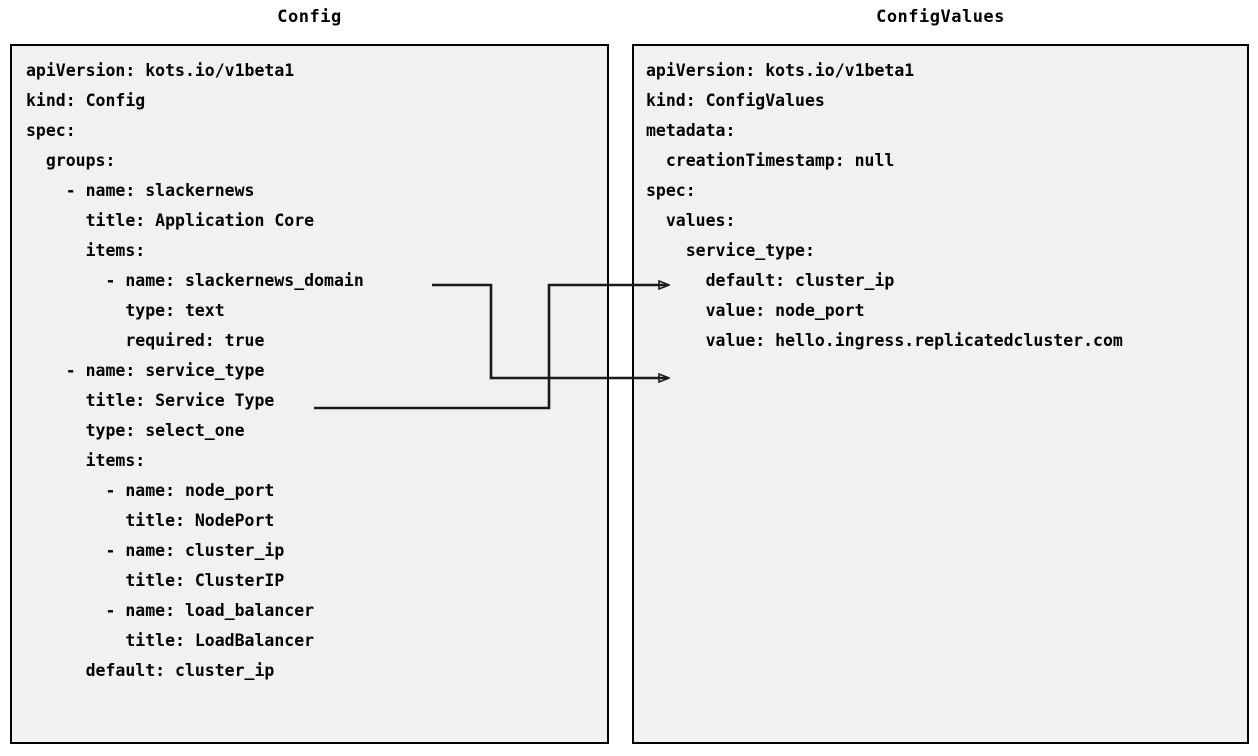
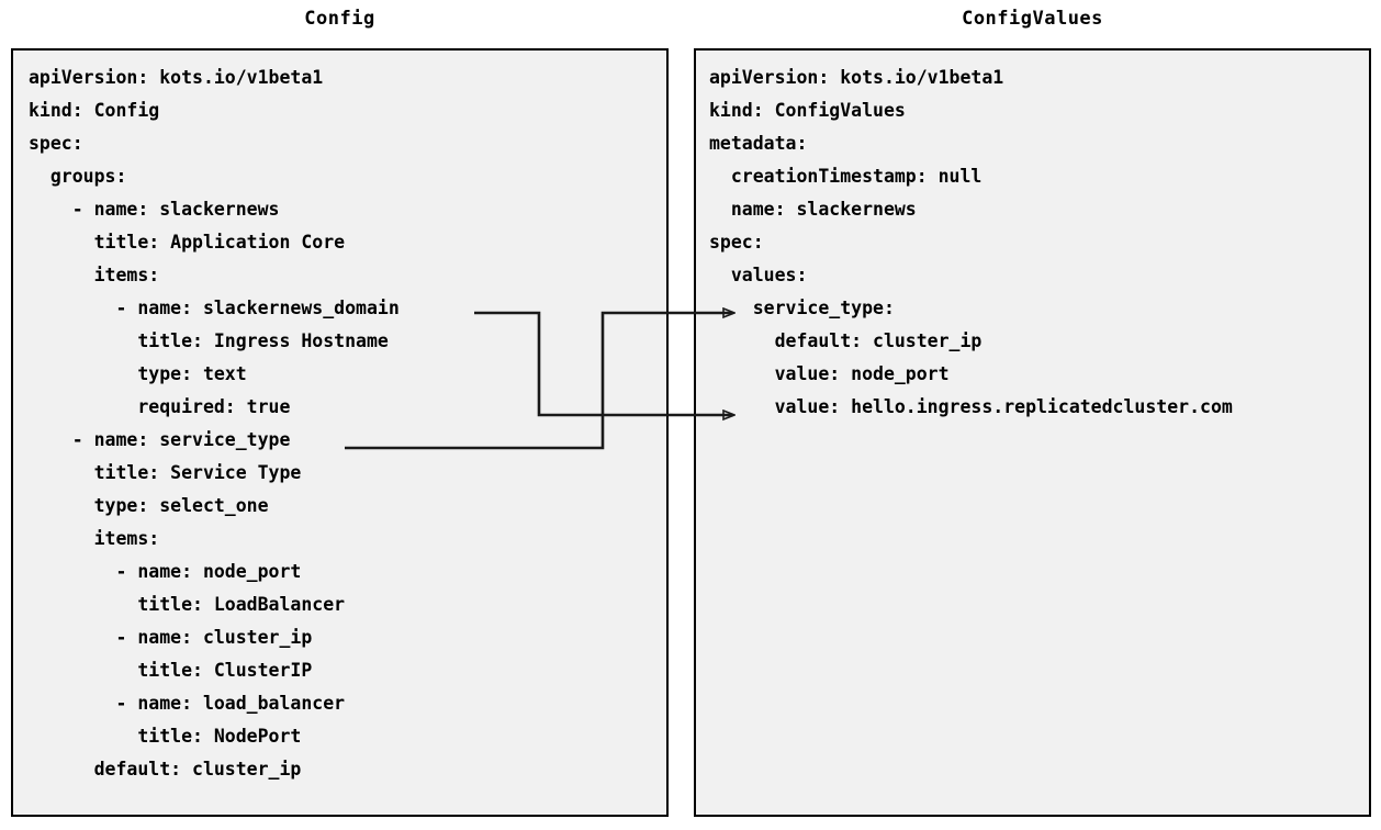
  Config
  apiVersion: kots.io/v1beta1
  kind: Config
  spec:
  groups:
  - name: slackernews
  title: Application Core
  items:
  - name: slackernews_domain
+ title: Ingress Hostname
  type: text
  required: true
  - name: service_type
  title: Service Type
  type: select_one
  items:
  - name: node_port
- title: NodePort
+ title: LoadBalancer
  - name: cluster_ip
  title: ClusterIP
  - name: load_balancer
- title: LoadBalancer
+ title: NodePort
  default: cluster_ip
  ConfigValues
  apiVersion: kots.io/v1beta1
  kind: ConfigValues
  metadata:
  creationTimestamp: null
+ name: slackernews
  spec:
  values:
  service_type:
  default: cluster_ip
  value: node_port
  value: hello.ingress.replicatedcluster.com
